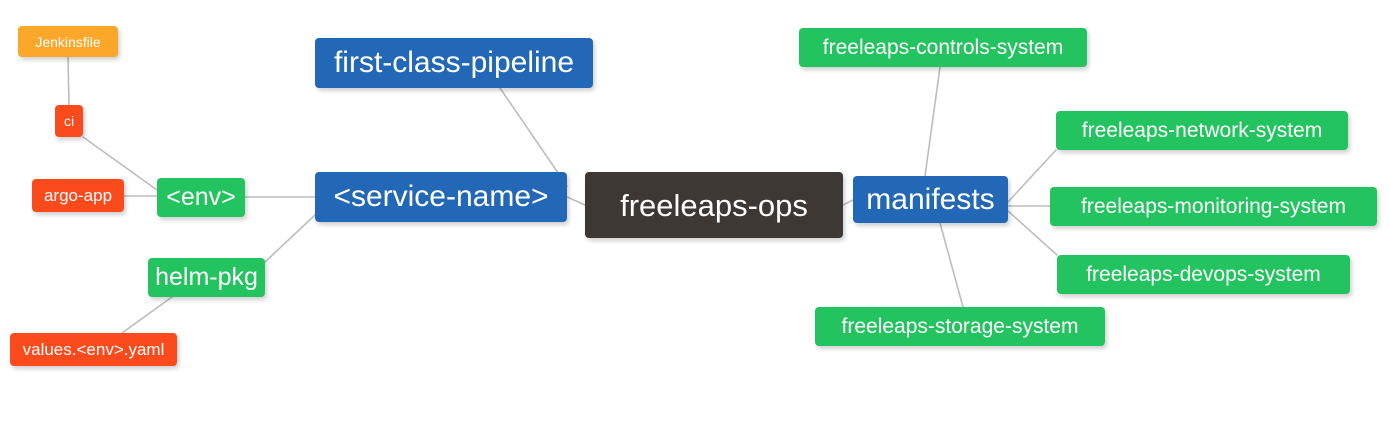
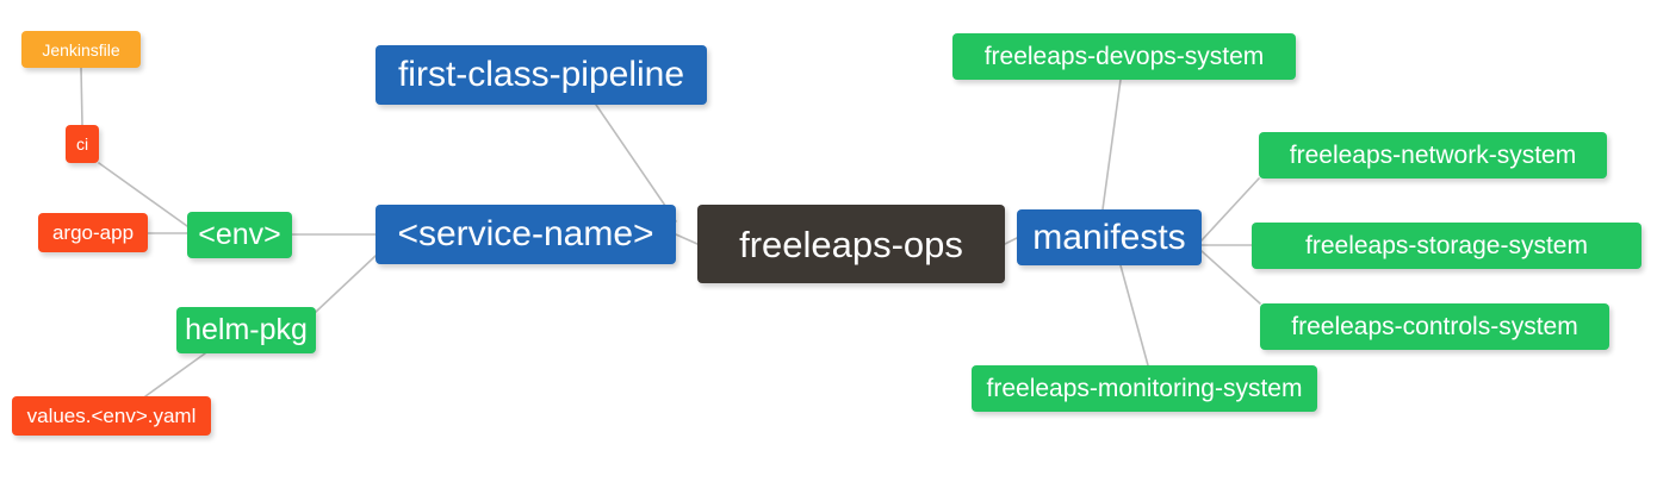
  freeleaps-ops
  <service-name>
  first-class-pipeline
  manifests
  <env>
  helm-pkg
  Jenkinsfile
  ci
  argo-app
  values.<env>.yaml
- freeleaps-controls-system
+ freeleaps-devops-system
  freeleaps-network-system
- freeleaps-monitoring-system
+ freeleaps-storage-system
- freeleaps-devops-system
+ freeleaps-controls-system
- freeleaps-storage-system
+ freeleaps-monitoring-system
